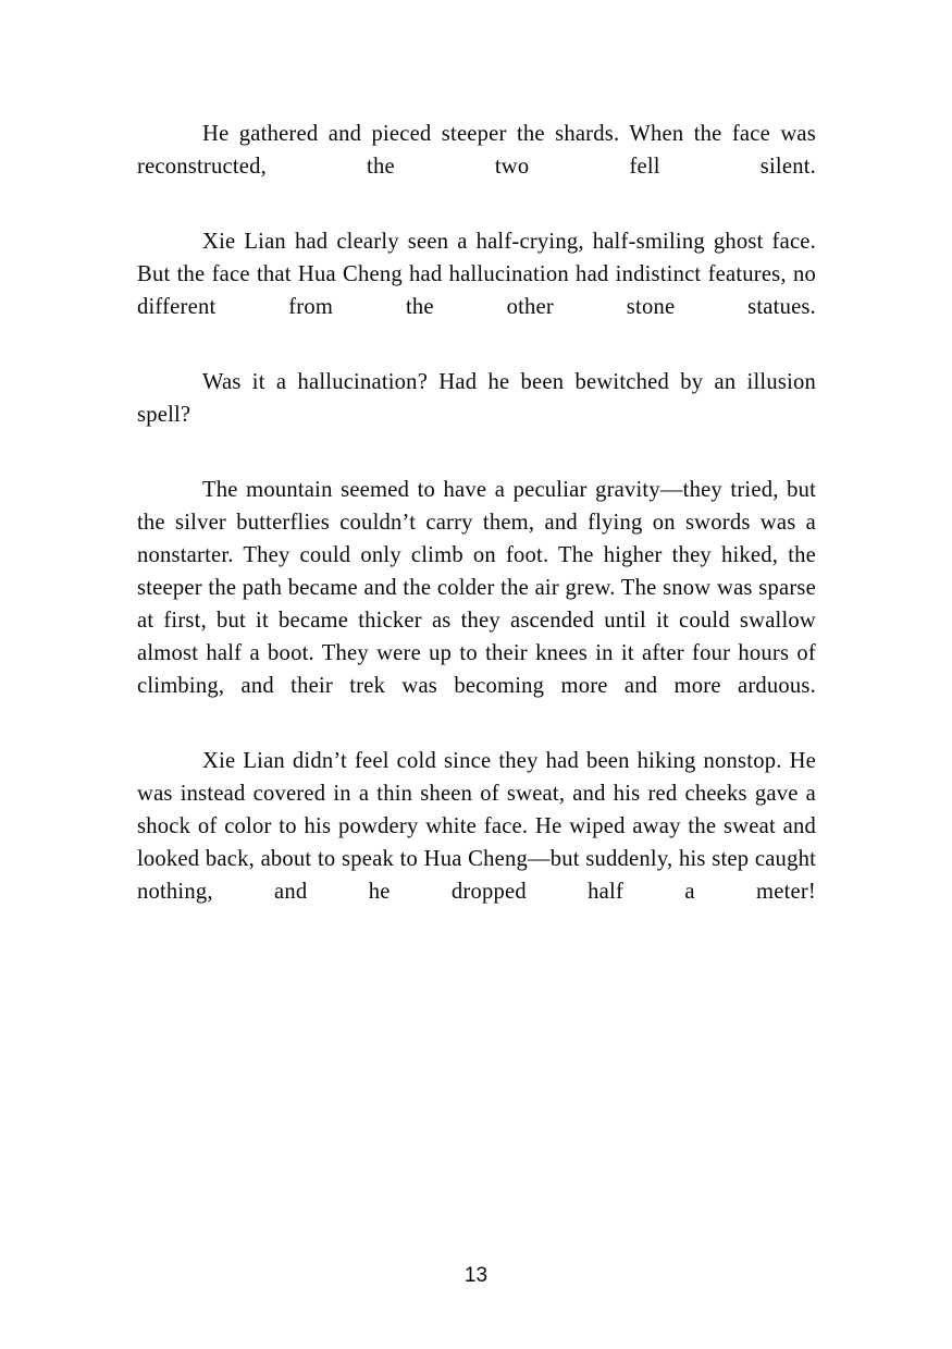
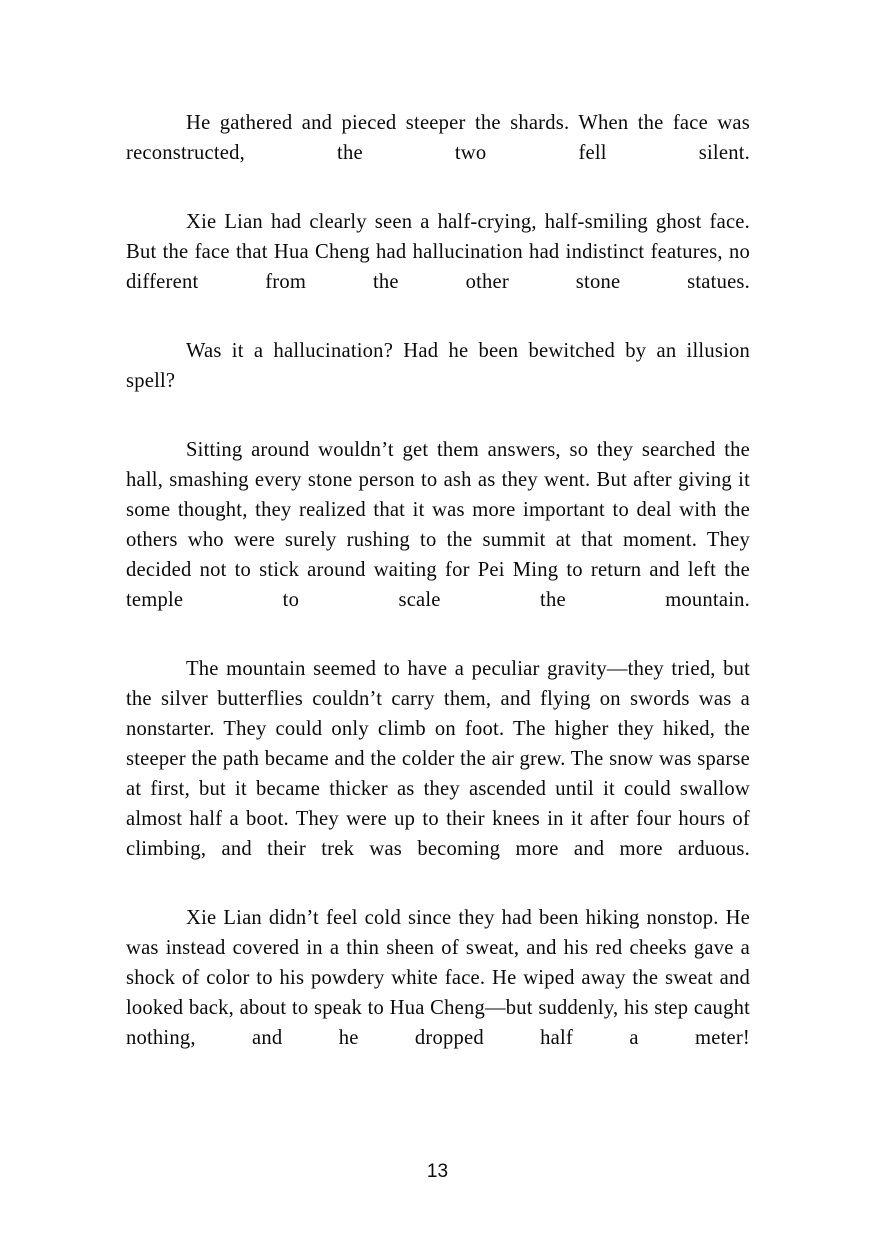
  He gathered and pieced steeper the shards. When the face was reconstructed, the two fell silent.
  Xie Lian had clearly seen a half-crying, half-smiling ghost face. But the face that Hua Cheng had hallucination had indistinct features, no different from the other stone statues.
  Was it a hallucination? Had he been bewitched by an illusion spell?
+ Sitting around wouldn’t get them answers, so they searched the hall, smashing every stone person to ash as they went. But after giving it some thought, they realized that it was more important to deal with the others who were surely rushing to the summit at that moment. They decided not to stick around waiting for Pei Ming to return and left the temple to scale the mountain.
  The mountain seemed to have a peculiar gravity—they tried, but the silver butterflies couldn’t carry them, and flying on swords was a nonstarter. They could only climb on foot. The higher they hiked, the steeper the path became and the colder the air grew. The snow was sparse at first, but it became thicker as they ascended until it could swallow almost half a boot. They were up to their knees in it after four hours of climbing, and their trek was becoming more and more arduous.
  Xie Lian didn’t feel cold since they had been hiking nonstop. He was instead covered in a thin sheen of sweat, and his red cheeks gave a shock of color to his powdery white face. He wiped away the sweat and looked back, about to speak to Hua Cheng—but suddenly, his step caught nothing, and he dropped half a meter!
  13
